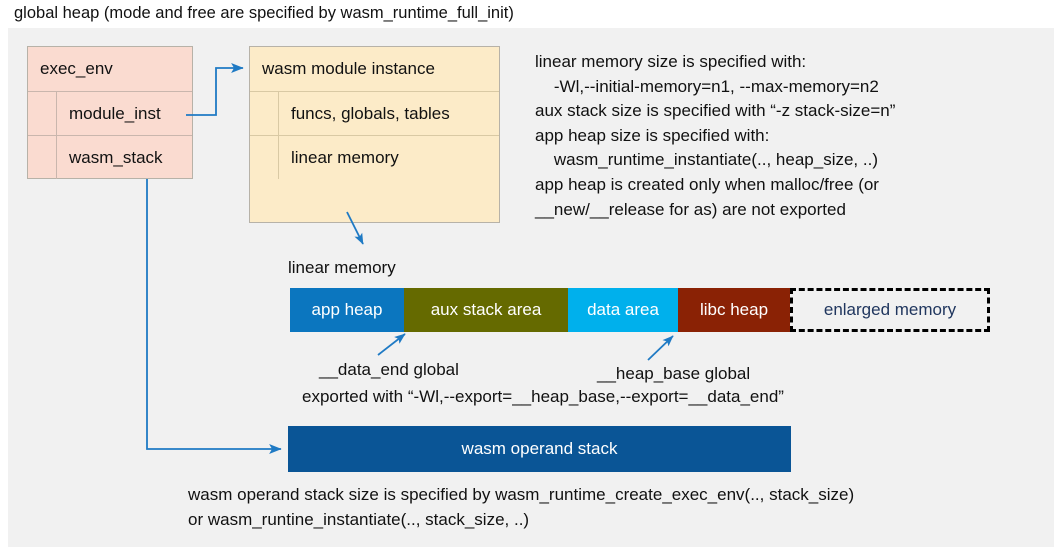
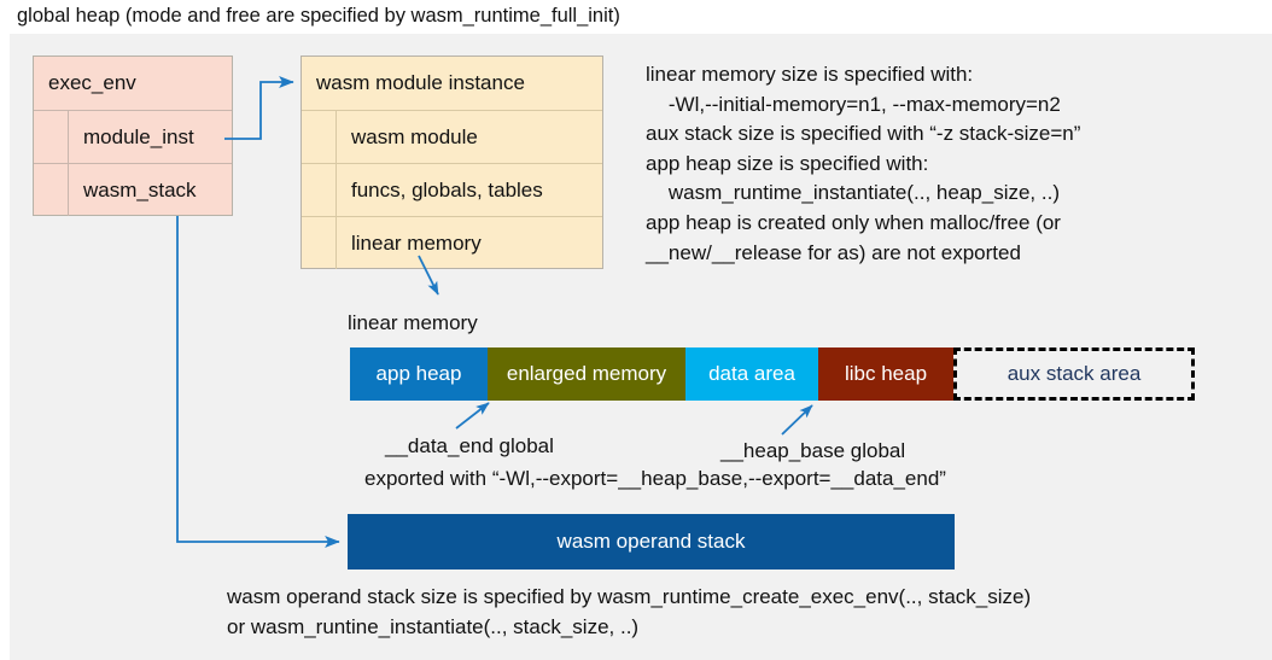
  global heap (mode and free are specified by wasm_runtime_full_init)
  exec_env
  module_inst
  wasm_stack
  wasm module instance
+ wasm module
  funcs, globals, tables
  linear memory
  linear memory size is specified with:
  -Wl,--initial-memory=n1, --max-memory=n2
  aux stack size is specified with “-z stack-size=n”
  app heap size is specified with:
  wasm_runtime_instantiate(.., heap_size, ..)
  app heap is created only when malloc/free (or
  __new/__release for as) are not exported
  linear memory
  app heap
- aux stack area
+ enlarged memory
  data area
  libc heap
- enlarged memory
+ aux stack area
  __data_end global
  __heap_base global
  exported with “-Wl,--export=__heap_base,--export=__data_end”
  wasm operand stack
  wasm operand stack size is specified by wasm_runtime_create_exec_env(.., stack_size)
  or wasm_runtine_instantiate(.., stack_size, ..)
